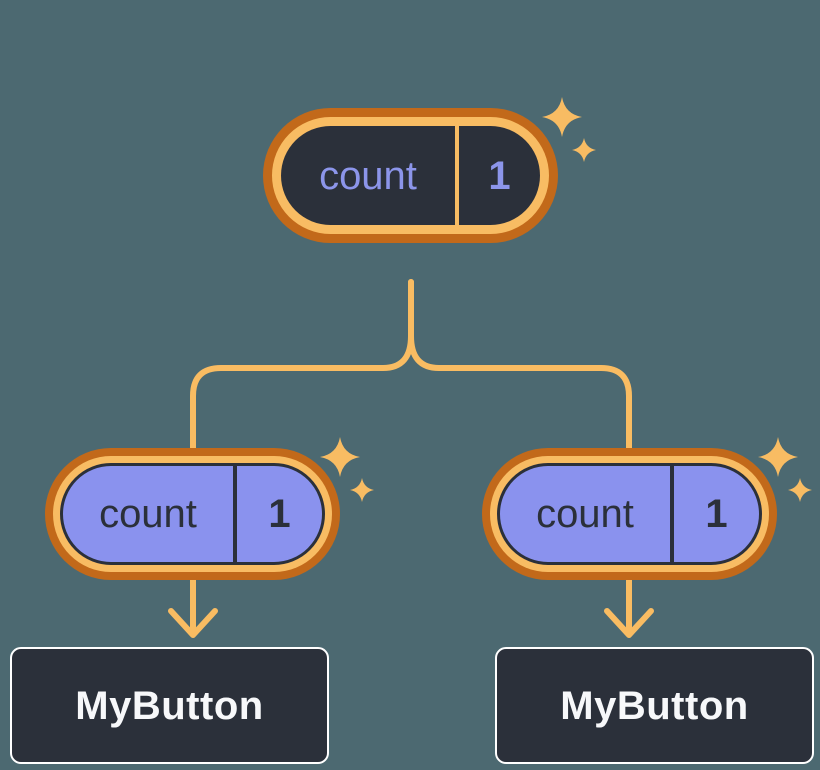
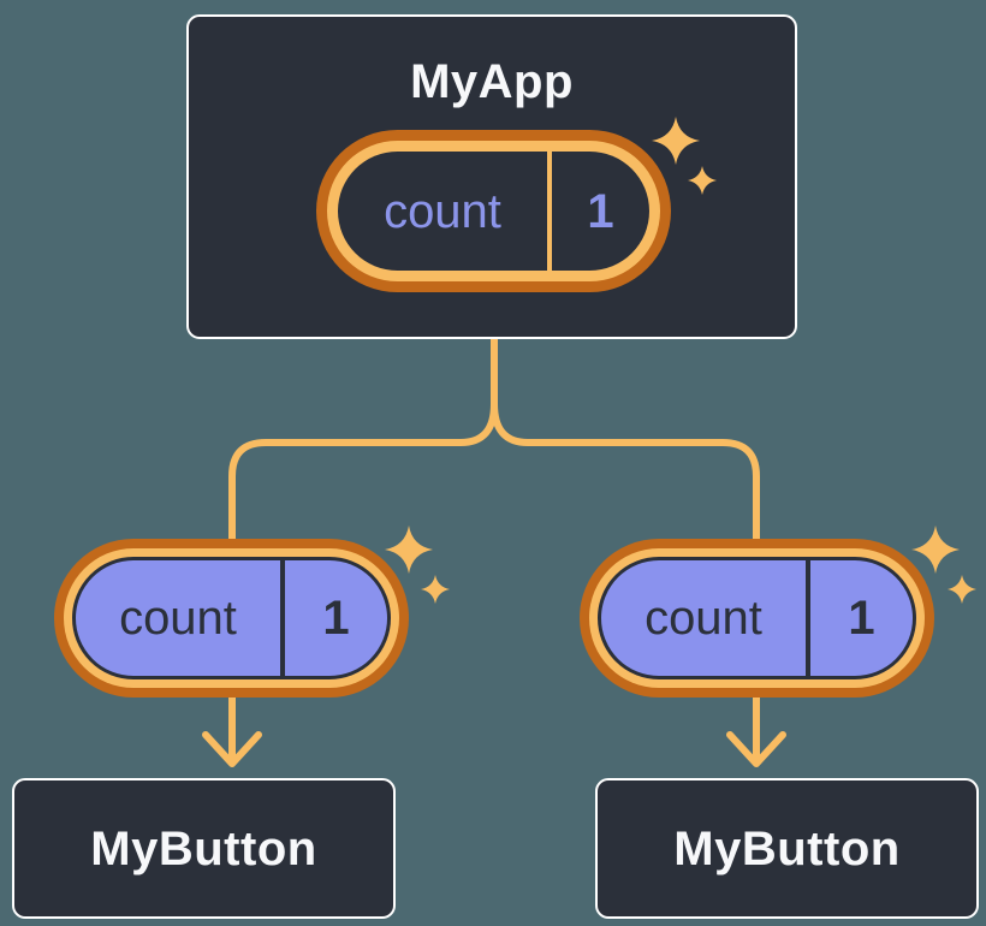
+ MyApp
  count
  1
  count
  1
  count
  1
  MyButton
  MyButton
